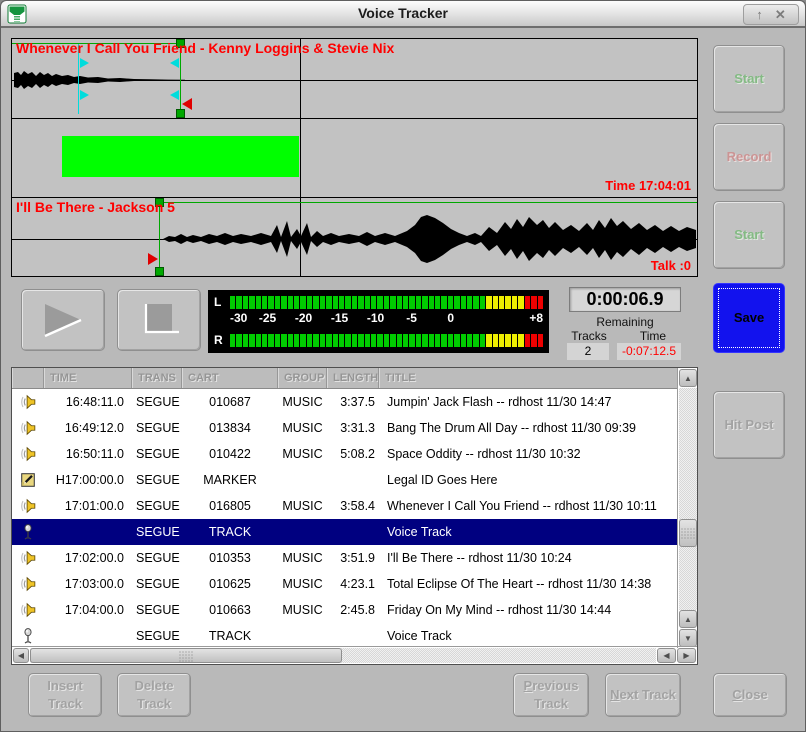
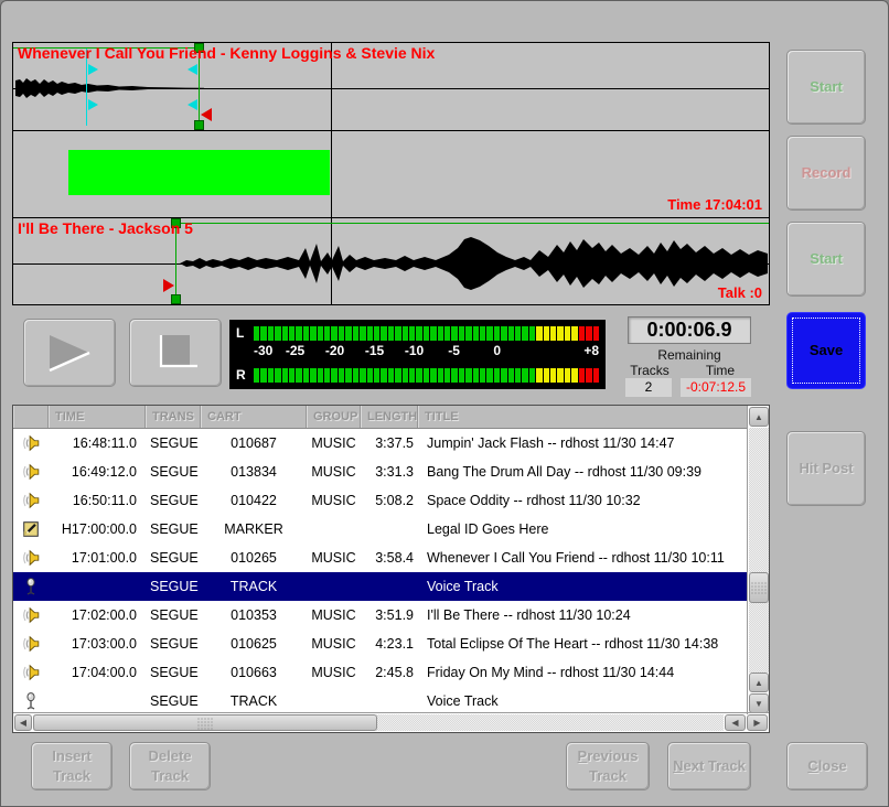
- Voice Tracker
- ↑
- ✕
  Whenever I Call You Friend - Kenny Loggins & Stevie Nix
  Time 17:04:01
  I'll Be There - Jackson 5
  Talk :0
  L
  -30
  -25
  -20
  -15
  -10
  -5
  0
  +8
  R
  0:00:06.9
  Remaining
  Tracks
  Time
  2
  -0:07:12.5
  Start
  Record
  Start
  Save
  Hit Post
  Close
  TIME
  TRANS
  CART
  GROUP
  LENGTH
  TITLE
  16:48:11.0
  SEGUE
  010687
  MUSIC
  3:37.5
  Jumpin' Jack Flash -- rdhost 11/30 14:47
  16:49:12.0
  SEGUE
  013834
  MUSIC
  3:31.3
  Bang The Drum All Day -- rdhost 11/30 09:39
  16:50:11.0
  SEGUE
  010422
  MUSIC
  5:08.2
  Space Oddity -- rdhost 11/30 10:32
  H17:00:00.0
  SEGUE
  MARKER
  Legal ID Goes Here
  17:01:00.0
  SEGUE
- 016805
+ 010265
  MUSIC
  3:58.4
  Whenever I Call You Friend -- rdhost 11/30 10:11
  SEGUE
  TRACK
  Voice Track
  17:02:00.0
  SEGUE
  010353
  MUSIC
  3:51.9
  I'll Be There -- rdhost 11/30 10:24
  17:03:00.0
  SEGUE
  010625
  MUSIC
  4:23.1
  Total Eclipse Of The Heart -- rdhost 11/30 14:38
  17:04:00.0
  SEGUE
  010663
  MUSIC
  2:45.8
  Friday On My Mind -- rdhost 11/30 14:44
  SEGUE
  TRACK
  Voice Track
  ▲
  ▲
  ▼
  ◀
  ◀
  ▶
  Insert Track
  Delete Track
  Previous Track
  Next Track
